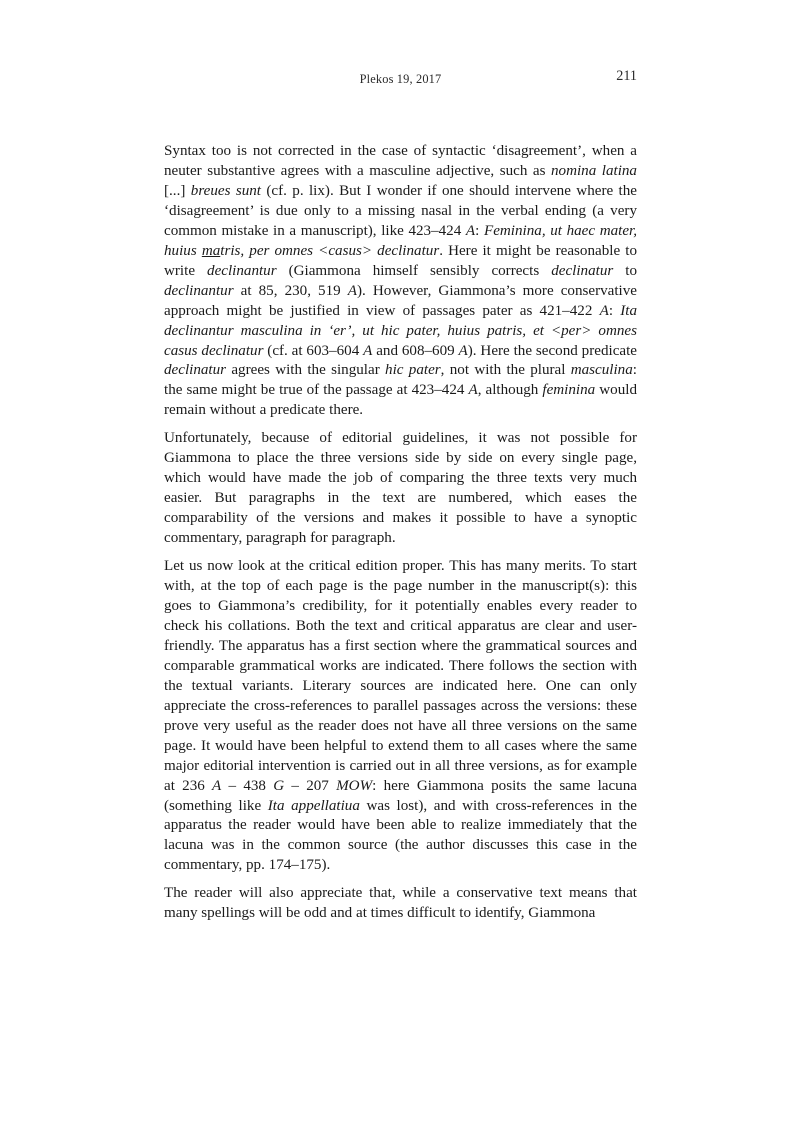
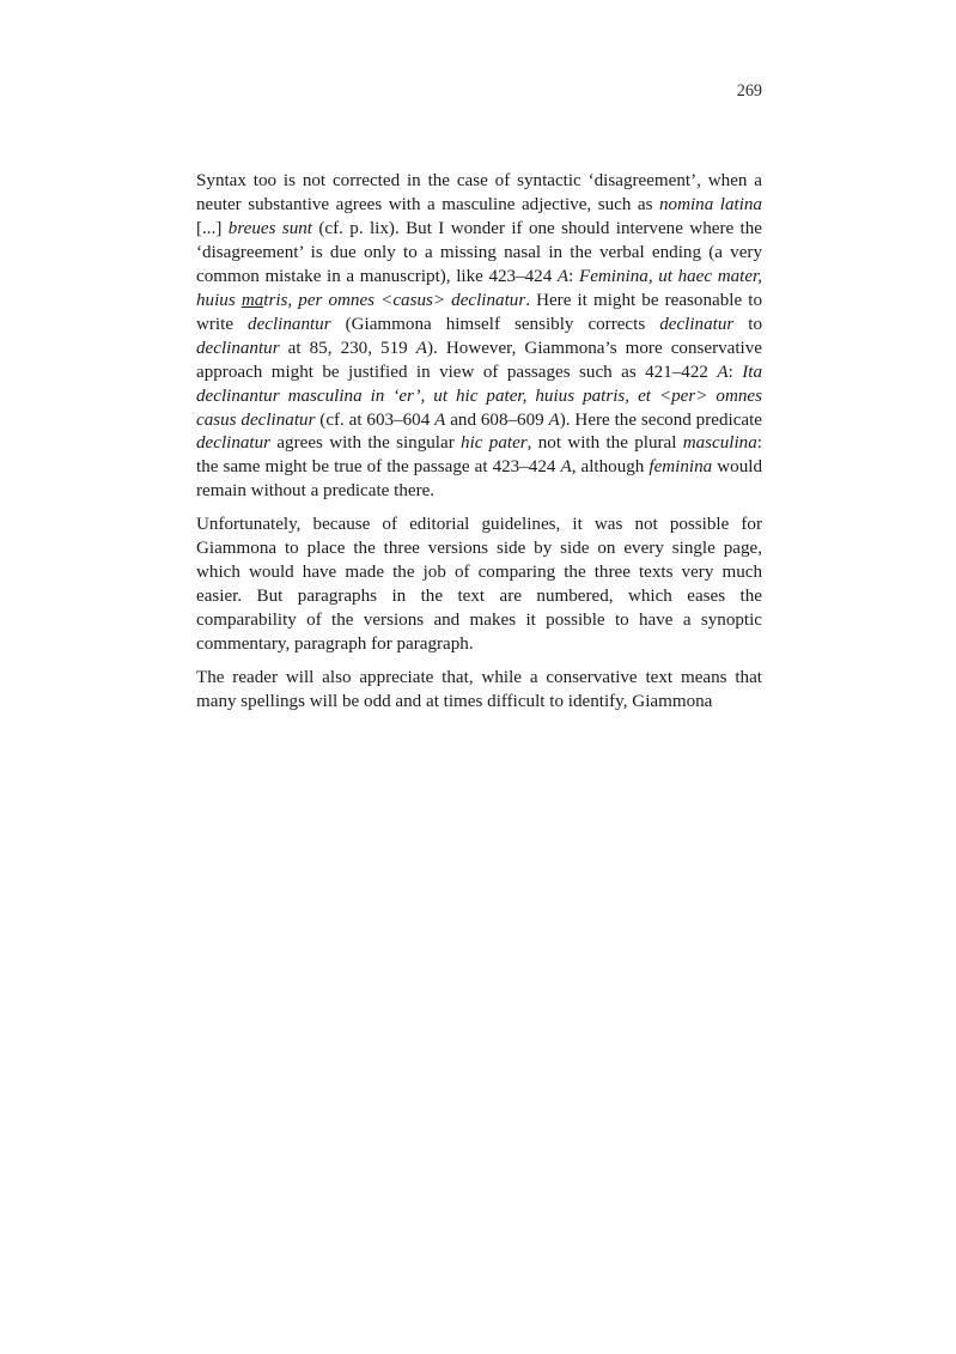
- Plekos 19, 2017
- 211
+ 269
- Syntax too is not corrected in the case of syntactic ‘disagreement’, when a neuter substantive agrees with a masculine adjective, such as nomina latina [...] breues sunt (cf. p. lix). But I wonder if one should intervene where the ‘disagreement’ is due only to a missing nasal in the verbal ending (a very common mistake in a manuscript), like 423–424 A: Feminina, ut haec mater, huius matris, per omnes <casus> declinatur. Here it might be reasonable to write declinantur (Giammona himself sensibly corrects declinatur to declinantur at 85, 230, 519 A). However, Giammona’s more conservative approach might be justified in view of passages pater as 421–422 A: Ita declinantur masculina in ‘er’, ut hic pater, huius patris, et <per> omnes casus declinatur (cf. at 603–604 A and 608–609 A). Here the second predicate declinatur agrees with the singular hic pater, not with the plural masculina: the same might be true of the passage at 423–424 A, although feminina would remain without a predicate there.
+ Syntax too is not corrected in the case of syntactic ‘disagreement’, when a neuter substantive agrees with a masculine adjective, such as nomina latina [...] breues sunt (cf. p. lix). But I wonder if one should intervene where the ‘disagreement’ is due only to a missing nasal in the verbal ending (a very common mistake in a manuscript), like 423–424 A: Feminina, ut haec mater, huius matris, per omnes <casus> declinatur. Here it might be reasonable to write declinantur (Giammona himself sensibly corrects declinatur to declinantur at 85, 230, 519 A). However, Giammona’s more conservative approach might be justified in view of passages such as 421–422 A: Ita declinantur masculina in ‘er’, ut hic pater, huius patris, et <per> omnes casus declinatur (cf. at 603–604 A and 608–609 A). Here the second predicate declinatur agrees with the singular hic pater, not with the plural masculina: the same might be true of the passage at 423–424 A, although feminina would remain without a predicate there.
  Unfortunately, because of editorial guidelines, it was not possible for Giammona to place the three versions side by side on every single page, which would have made the job of comparing the three texts very much easier. But paragraphs in the text are numbered, which eases the comparability of the versions and makes it possible to have a synoptic commentary, paragraph for paragraph.
- Let us now look at the critical edition proper. This has many merits. To start with, at the top of each page is the page number in the manuscript(s): this goes to Giammona’s credibility, for it potentially enables every reader to check his collations. Both the text and critical apparatus are clear and user-friendly. The apparatus has a first section where the grammatical sources and comparable grammatical works are indicated. There follows the section with the textual variants. Literary sources are indicated here. One can only appreciate the cross-references to parallel passages across the versions: these prove very useful as the reader does not have all three versions on the same page. It would have been helpful to extend them to all cases where the same major editorial intervention is carried out in all three versions, as for example at 236 A – 438 G – 207 MOW: here Giammona posits the same lacuna (something like Ita appellatiua was lost), and with cross-references in the apparatus the reader would have been able to realize immediately that the lacuna was in the common source (the author discusses this case in the commentary, pp. 174–175).
  The reader will also appreciate that, while a conservative text means that many spellings will be odd and at times difficult to identify, Giammona
